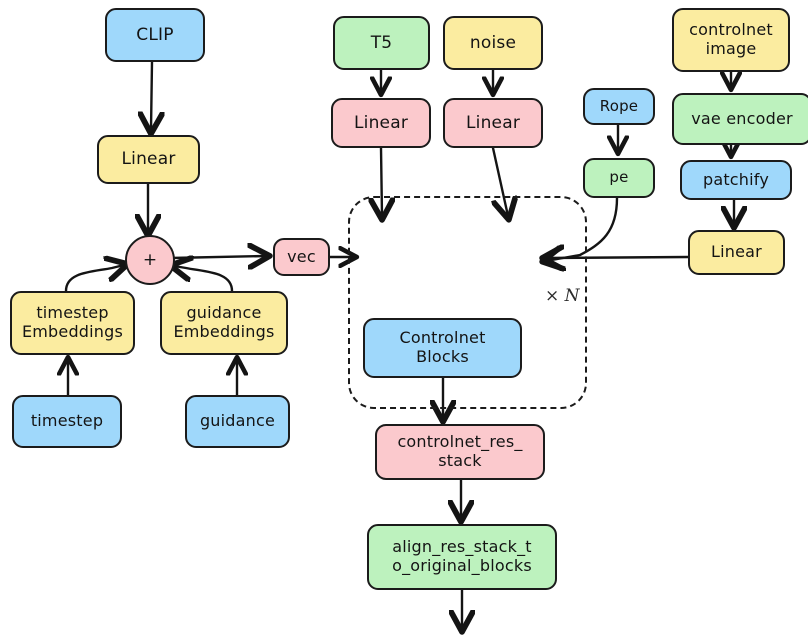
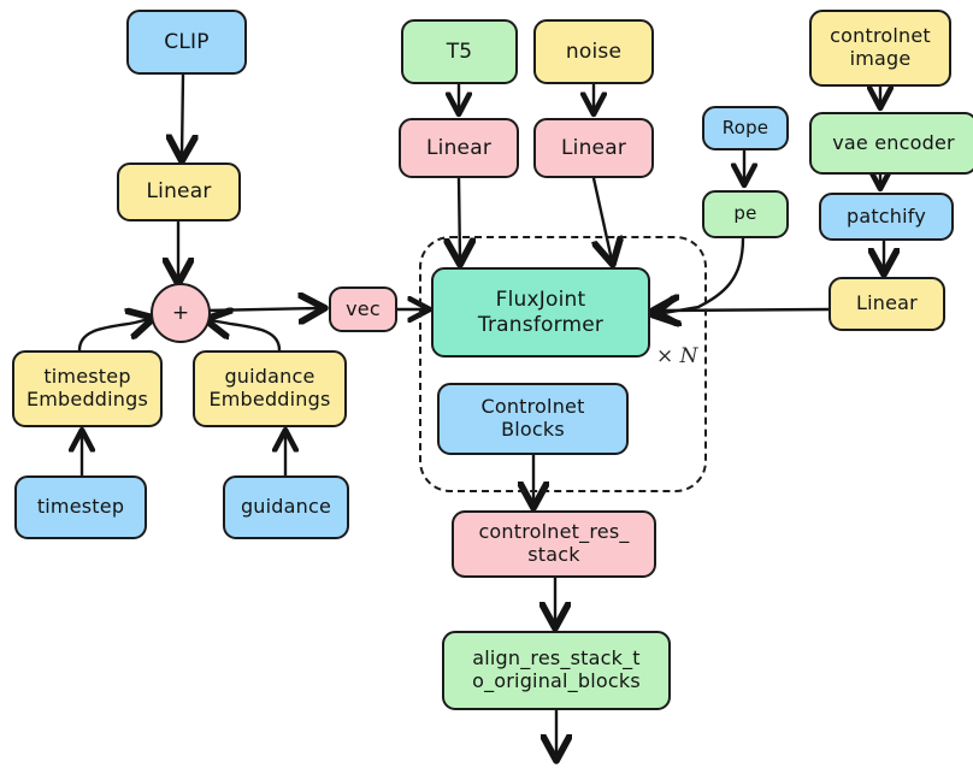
  × N
  CLIP
  Linear
  +
  timestep
  Embeddings
  guidance
  Embeddings
  timestep
  guidance
  vec
  T5
  noise
  Linear
  Linear
+ FluxJoint
+ Transformer
  Controlnet
  Blocks
  controlnet_res_
  stack
  align_res_stack_t
  o_original_blocks
  Rope
  pe
  controlnet
  image
  vae encoder
  patchify
  Linear
